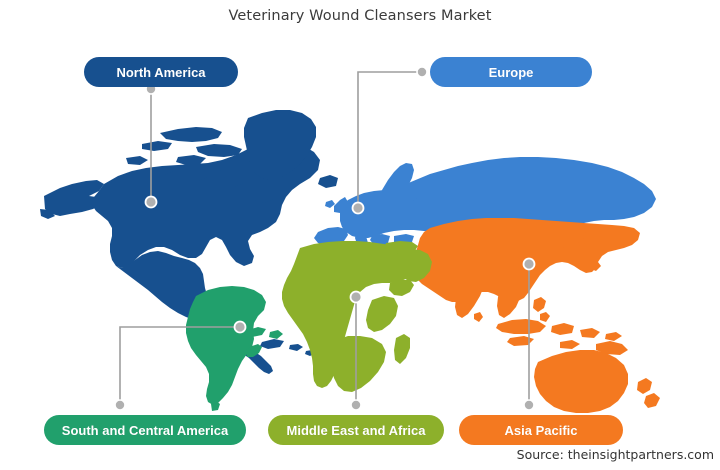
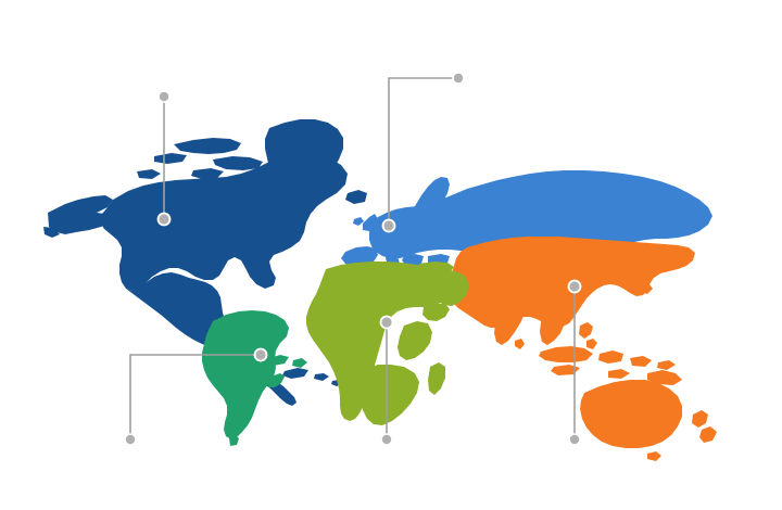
- Veterinary Wound Cleansers Market
- North America
- Europe
- South and Central America
- Middle East and Africa
- Asia Pacific
- Source: theinsightpartners.com
